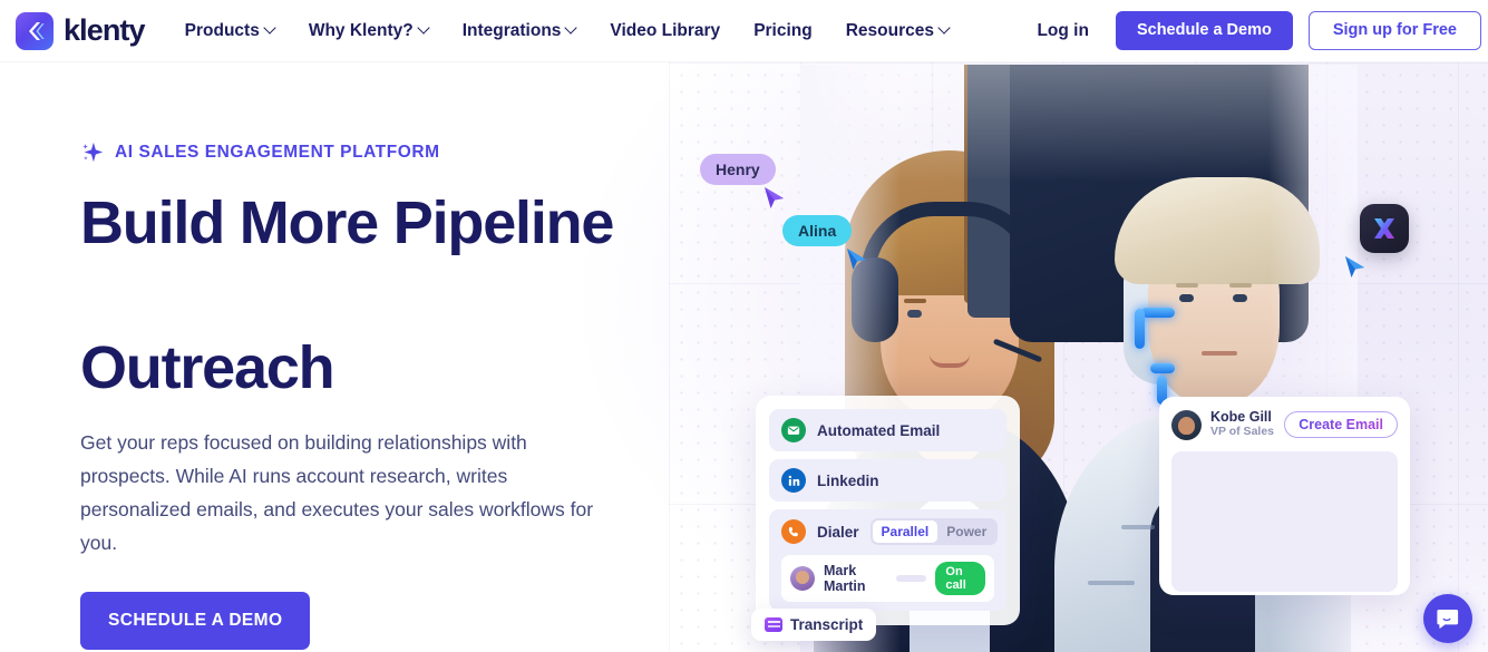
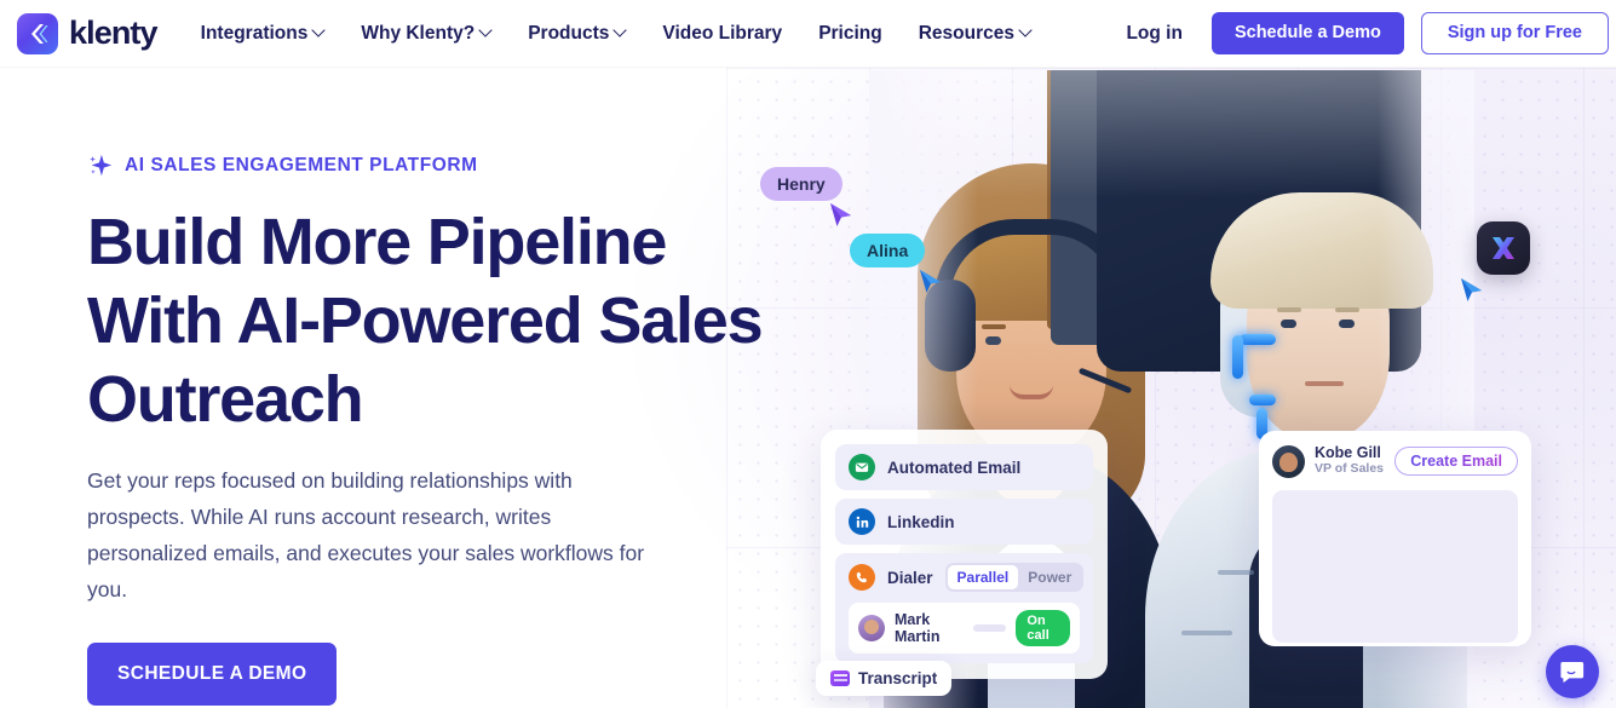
  klenty
- Products
+ Integrations
  Why Klenty?
- Integrations
+ Products
  Video Library
  Pricing
  Resources
  Log in
  Schedule a Demo
  Sign up for Free
  AI SALES ENGAGEMENT PLATFORM
  Build More Pipeline
+ With AI-Powered Sales
  Outreach
  Get your reps focused on building relationships with prospects. While AI runs account research, writes personalized emails, and executes your sales workflows for you.
  SCHEDULE A DEMO
  Henry
  Alina
  Automated Email
  Linkedin
  Dialer
  Parallel
  Power
  Mark Martin
  On call
  Transcript
  Kobe Gill
  VP of Sales
  Create Email
